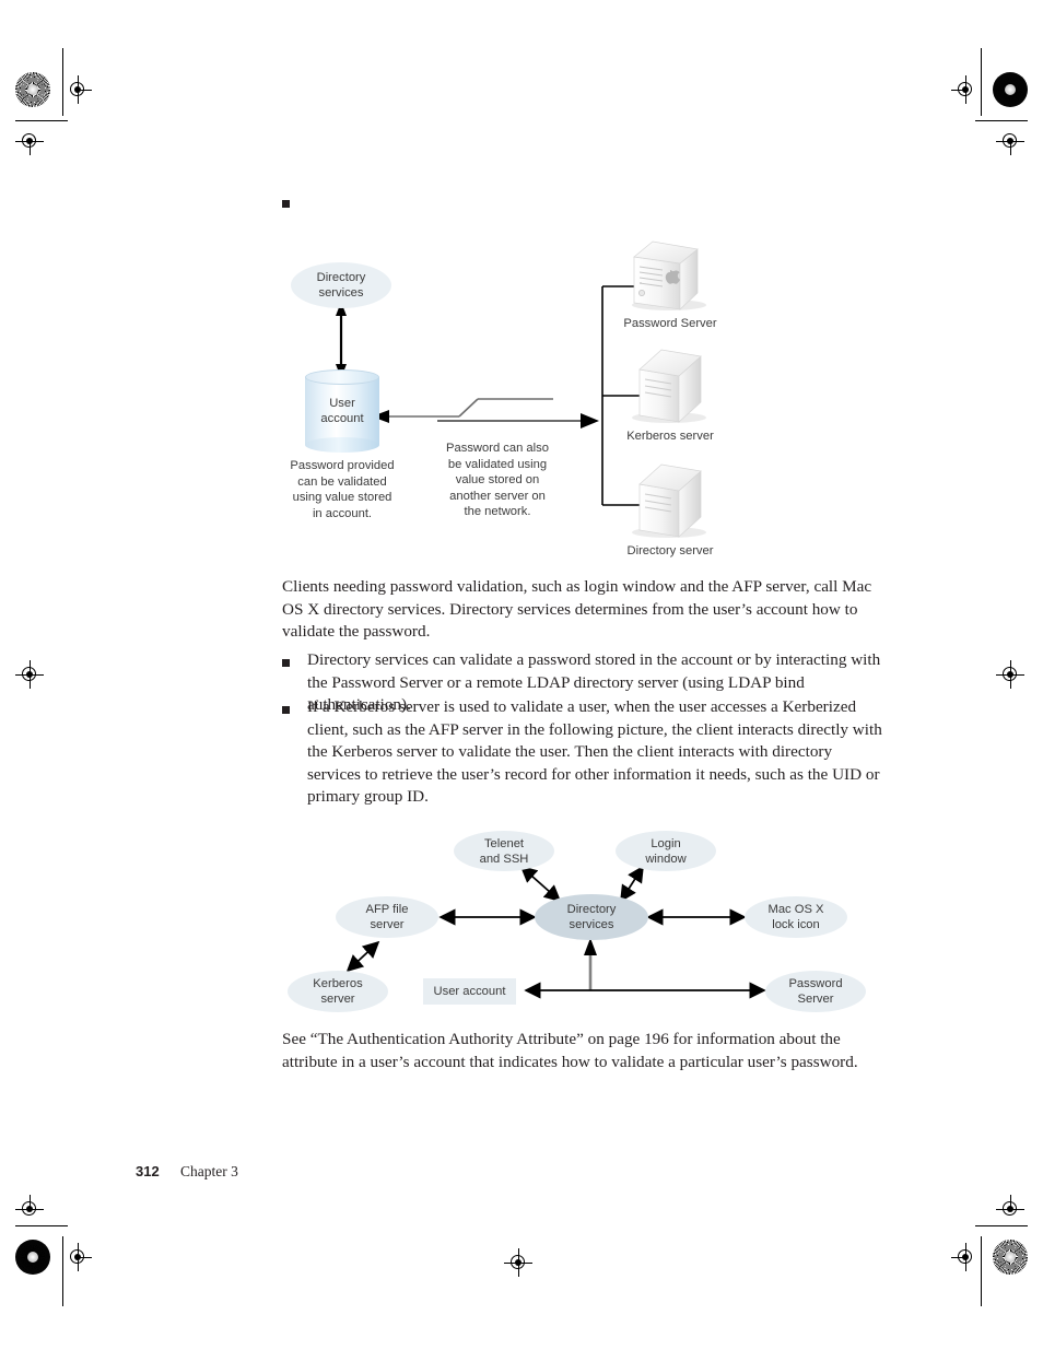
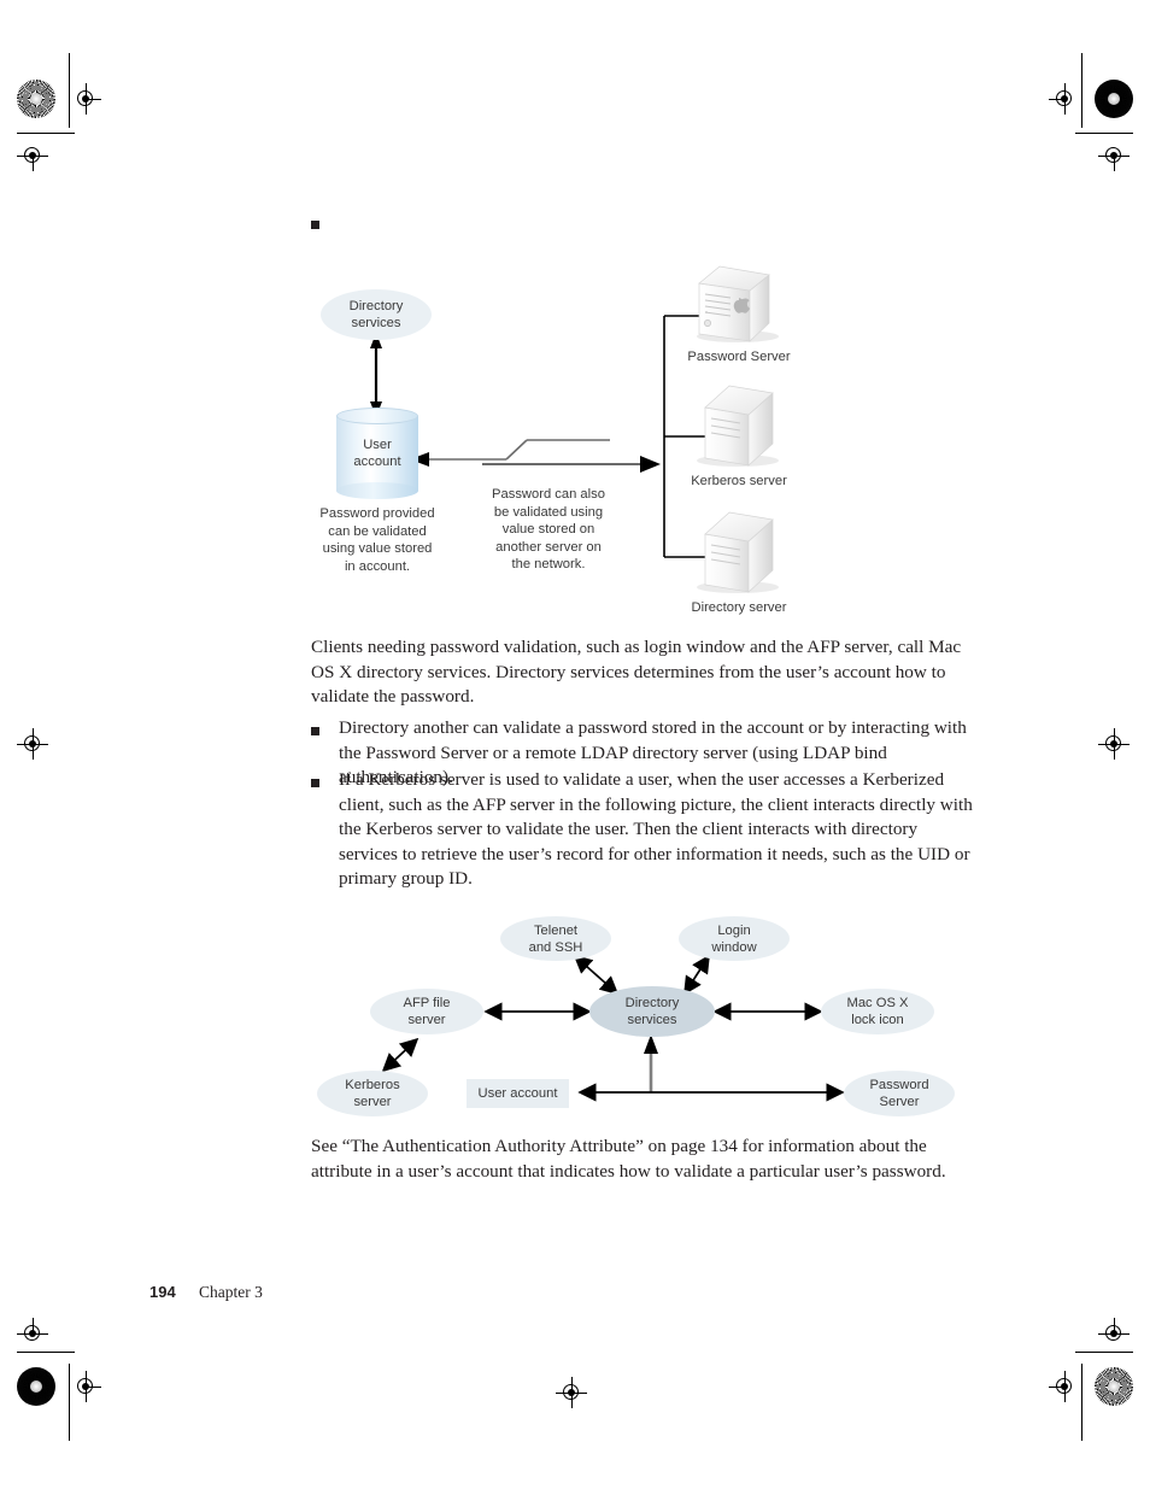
  Directory
  services
  User
  account
  Password Server
  Kerberos server
  Directory server
  Password provided
  can be validated
  using value stored
  in account.
  Password can also
  be validated using
  value stored on
  another server on
  the network.
  Clients needing password validation, such as login window and the AFP server, call Mac OS X directory services. Directory services determines from the user’s account how to validate the password.
- Directory services can validate a password stored in the account or by interacting with the Password Server or a remote LDAP directory server (using LDAP bind authentication).
+ Directory another can validate a password stored in the account or by interacting with the Password Server or a remote LDAP directory server (using LDAP bind authentication).
  If a Kerberos server is used to validate a user, when the user accesses a Kerberized client, such as the AFP server in the following picture, the client interacts directly with the Kerberos server to validate the user. Then the client interacts with directory services to retrieve the user’s record for other information it needs, such as the UID or primary group ID.
  Telenet
  and SSH
  Login
  window
  AFP file
  server
  Directory
  services
  Mac OS X
  lock icon
  Kerberos
  server
  User account
  Password
  Server
- See “The Authentication Authority Attribute” on page 196 for information about the attribute in a user’s account that indicates how to validate a particular user’s password.
+ See “The Authentication Authority Attribute” on page 134 for information about the attribute in a user’s account that indicates how to validate a particular user’s password.
- 312
+ 194
  Chapter 3
